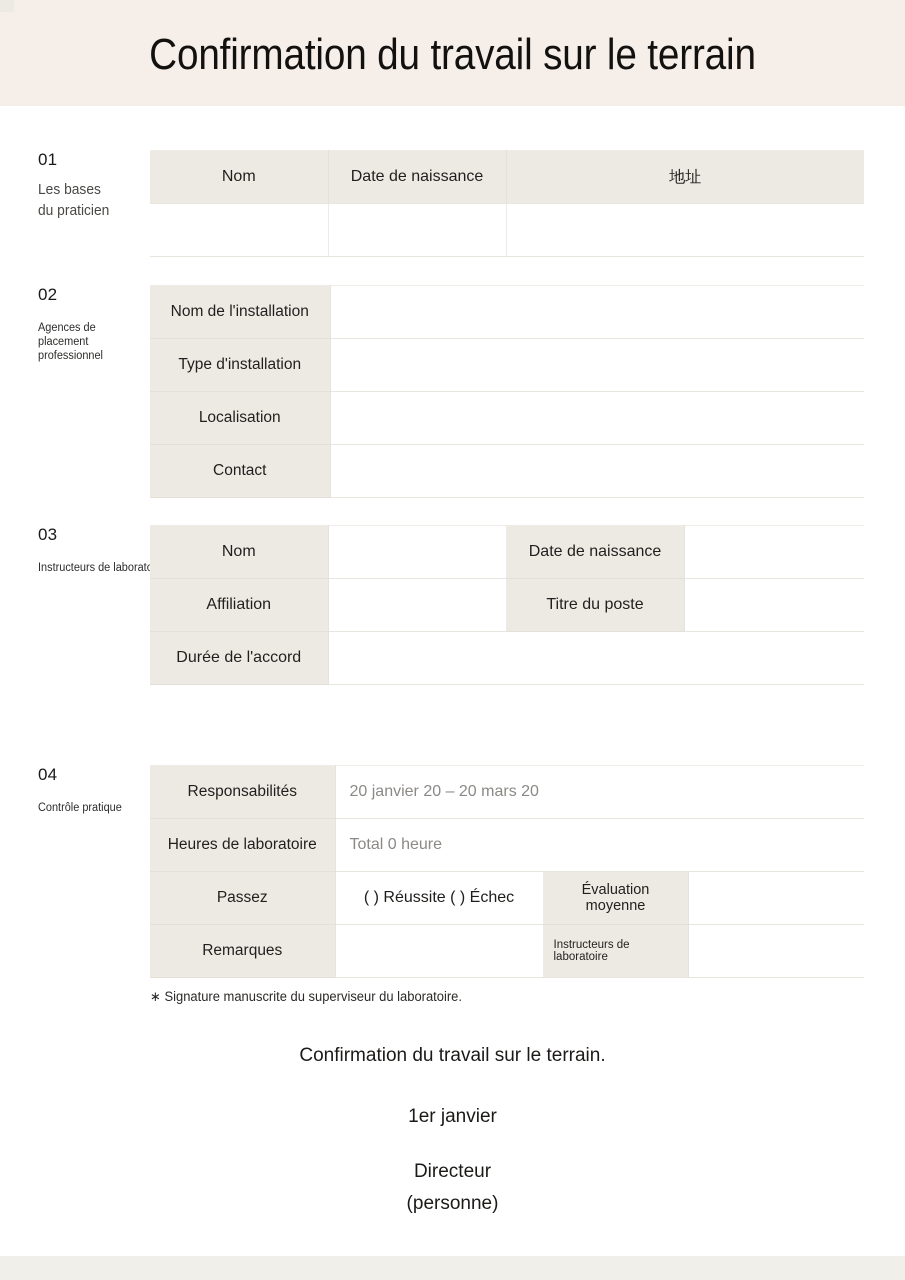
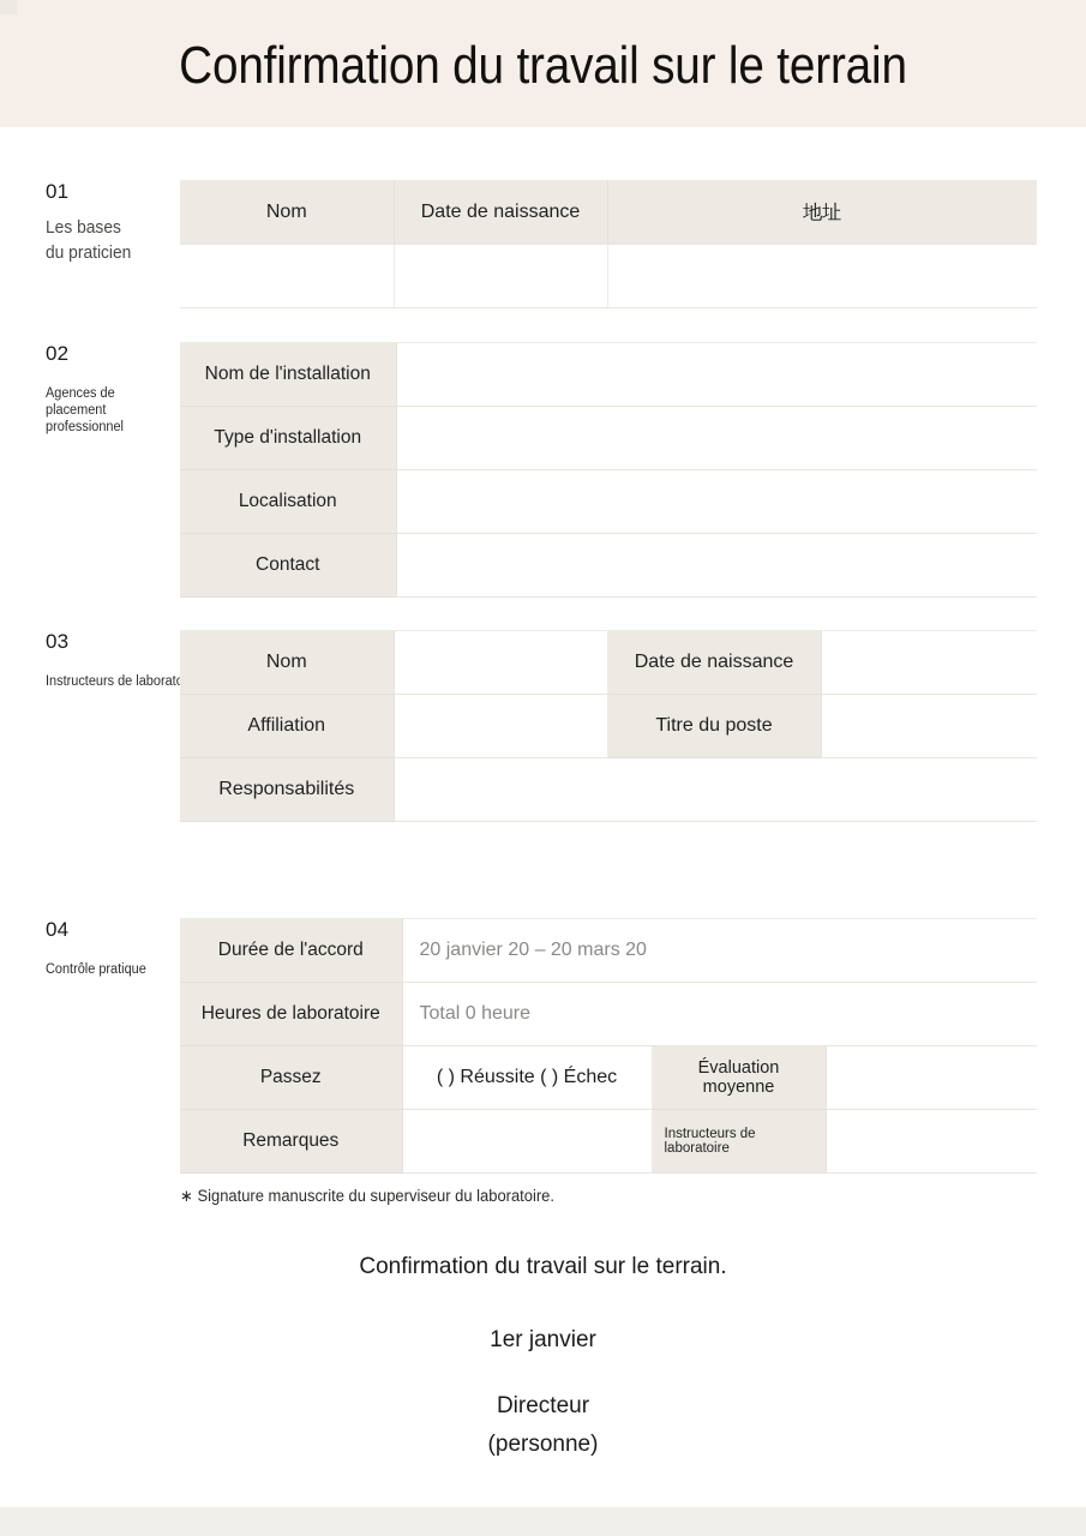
  Confirmation du travail sur le terrain
  01
  Les bases
  du praticien
  Nom	Date de naissance	地址
  02
  Agences de placement
  professionnel
  Nom de l'installation
  Type d'installation
  Localisation
  Contact
  03
  Instructeurs de laborat
  Nom		Date de naissance
  Affiliation		Titre du poste
- Durée de l'accord
+ Responsabilités
  04
  Contrôle pratique
- Responsabilités	20 janvier 20 – 20 mars 20
+ Durée de l'accord	20 janvier 20 – 20 mars 20
  Heures de laboratoire	Total 0 heure
  Passez	( ) Réussite ( ) Échec	Évaluation moyenne
  Remarques		Instructeurs de laboratoire
  ∗ Signature manuscrite du superviseur du laboratoire.
  Confirmation du travail sur le terrain.
  1er janvier
  Directeur
  (personne)
